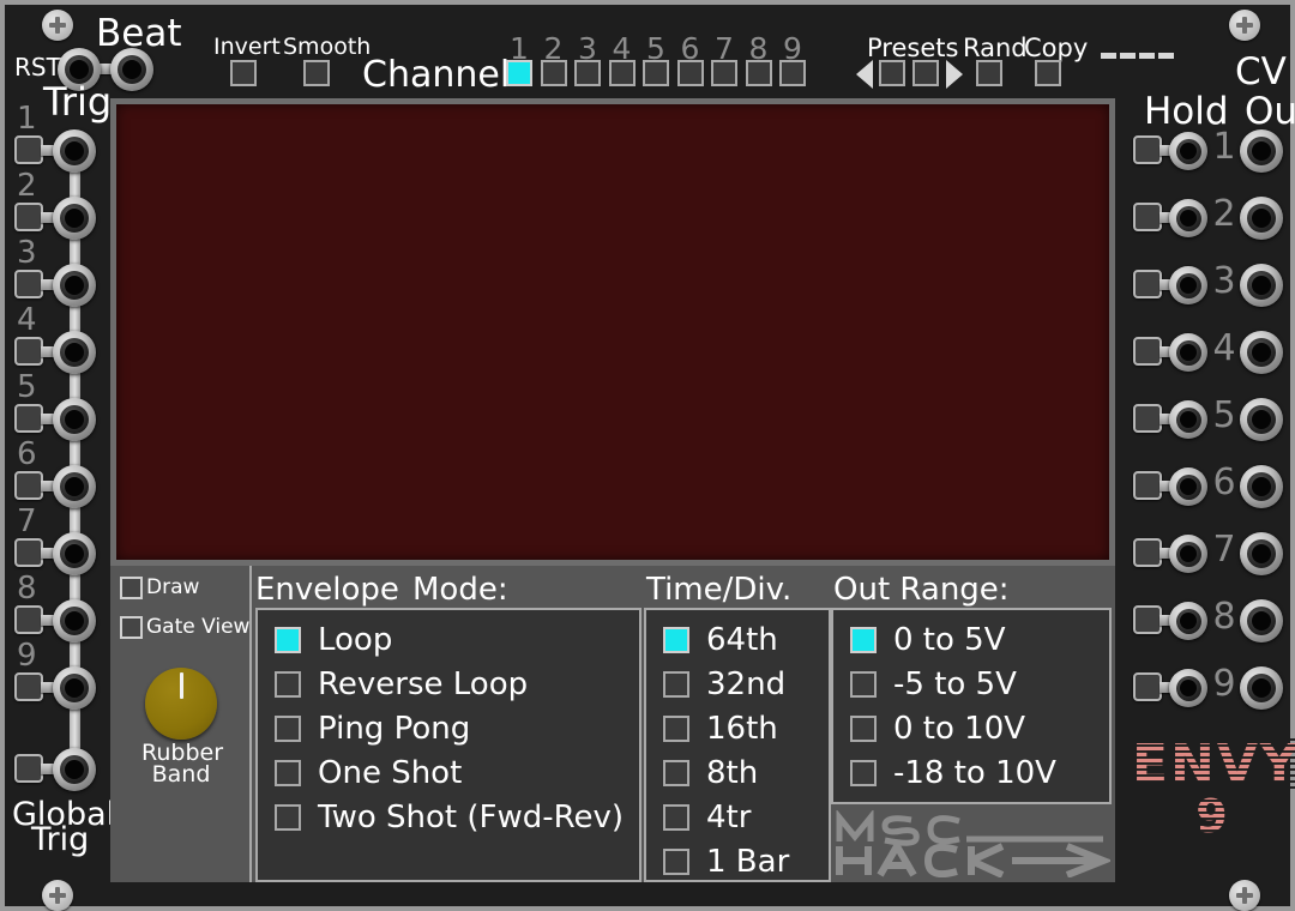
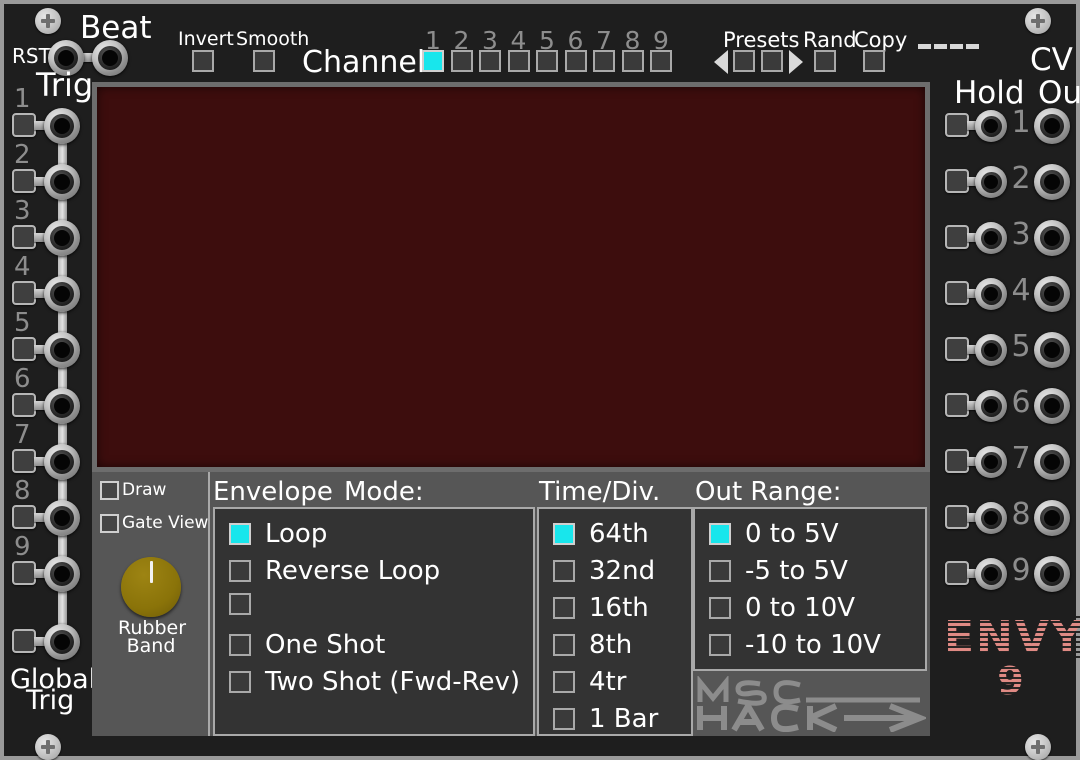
  RST
  Beat
  Trig
  Invert
  Smooth
  Channel
  1
  2
  3
  4
  5
  6
  7
  8
  9
  Presets
  Rand
  Copy
  CV
  Hold
  1
  2
  3
  4
  5
  6
  7
  8
  9
  Globa
  Trig
  1
  2
  3
  4
  5
  6
  7
  8
  9
  Draw
  Gate View
  Rubber
  Band
  Envelope
  Mode:
  Loop
  Reverse Loop
- Ping Pong
  One Shot
  Two Shot (Fwd-Rev)
  Time/Div.
  64th
  32nd
  16th
  8th
  4tr
  1 Bar
  Out Range:
  0 to 5V
  -5 to 5V
  0 to 10V
- -18 to 10V
+ -10 to 10V
  ENVY 9
